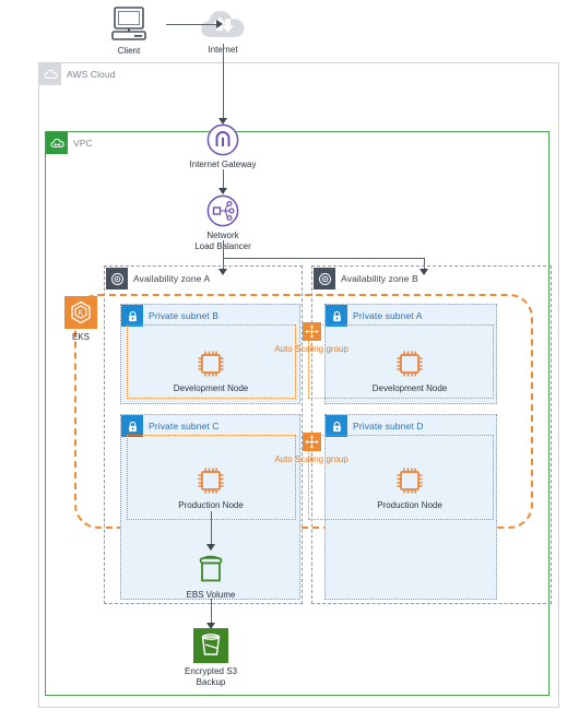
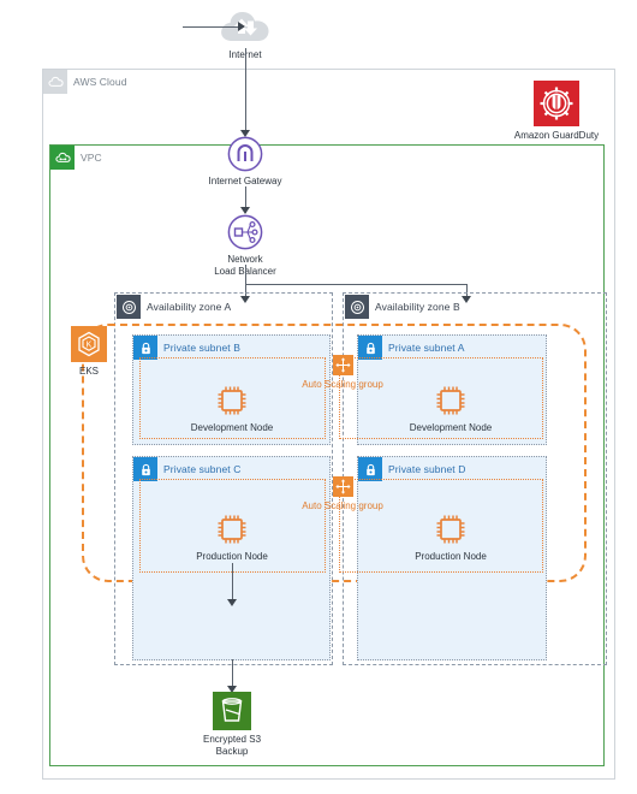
- Client
  Intenet
  AWS Cloud
+ Amazon GuardDuty
  VPC
  Internet Gateway
  Network
  Load Balancer
  Availability zone A
  Availability zone B
  EKS
  Private subnet B
  Development Node
  Private subnet A
  Development Node
  Auto Scaling group
  Private subnet C
  Production Node
  Private subnet D
  Production Node
  Auto Scaling group
- EBS Volume
  Encrypted S3
  Backup
